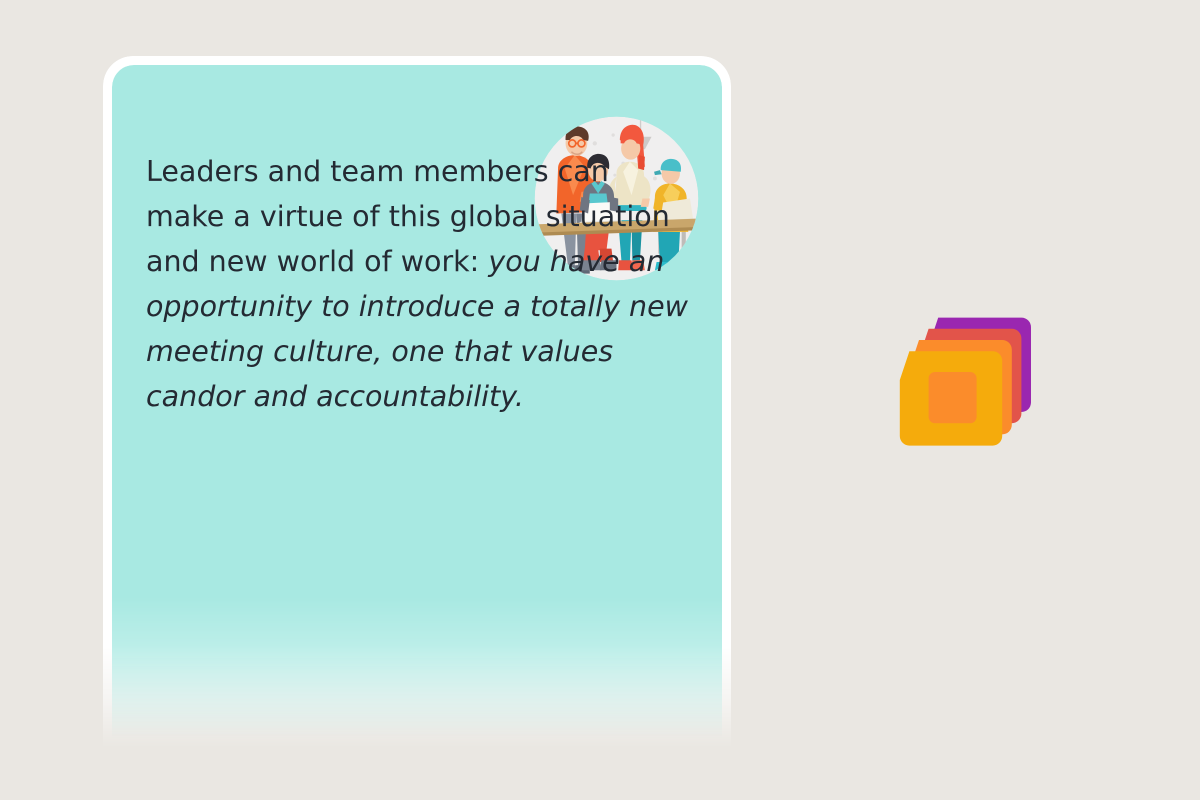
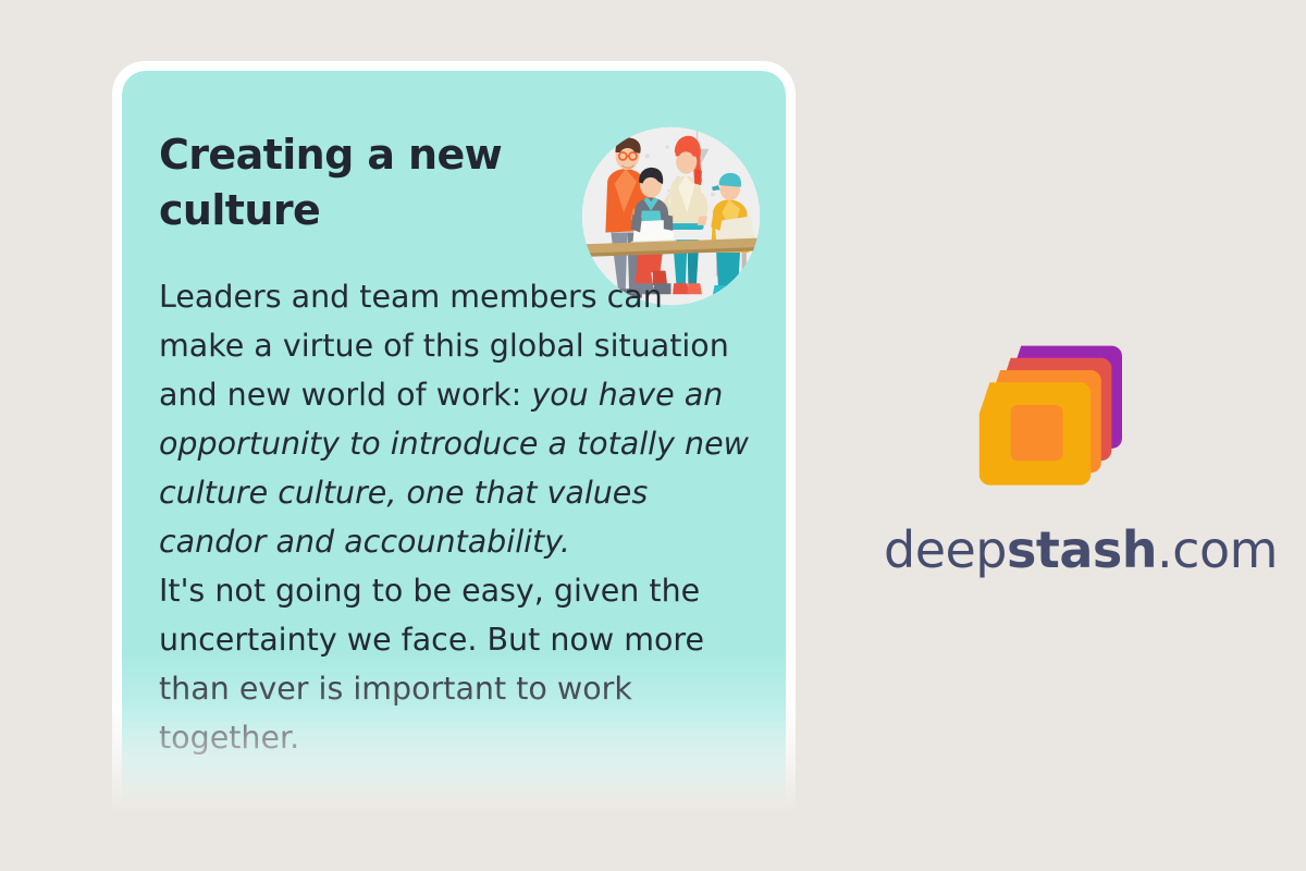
+ Creating a new culture
- Leaders and team members can make a virtue of this global situation and new world of work: you have an opportunity to introduce a totally new meeting culture, one that values candor and accountability.
+ Leaders and team members can make a virtue of this global situation and new world of work: you have an opportunity to introduce a totally new culture culture, one that values candor and accountability.
+ It's not going to be easy, given the uncertainty we face. But now more than ever is important to work together.
+ deepstash.com
